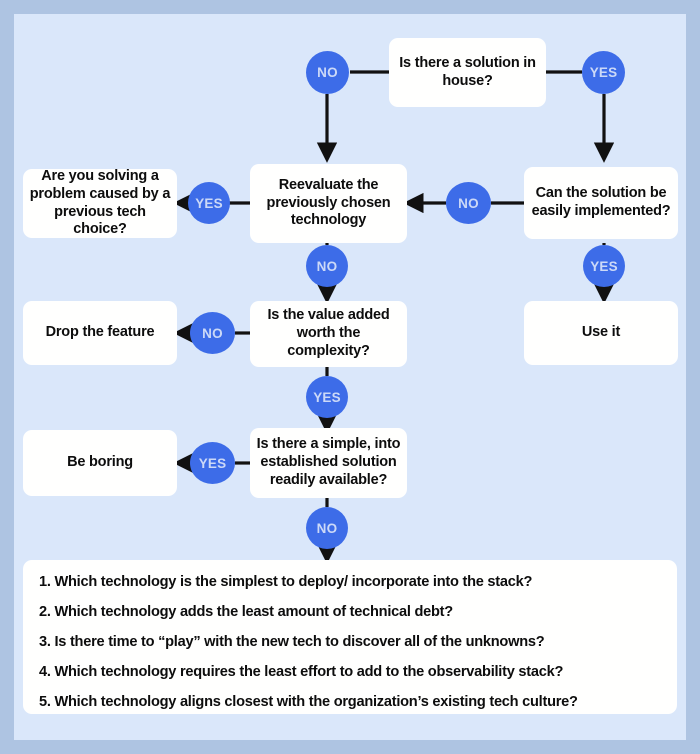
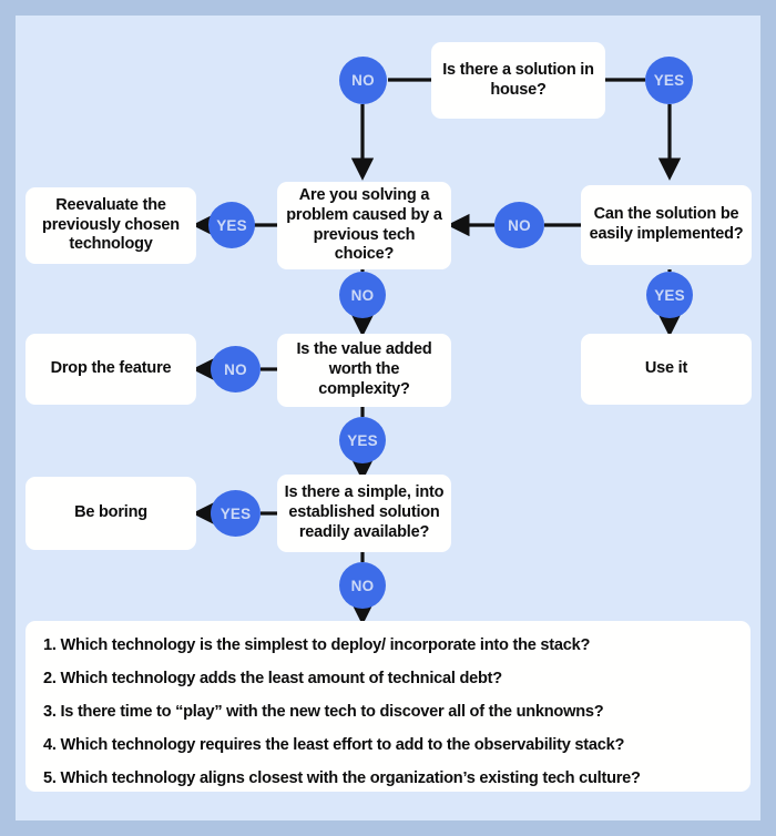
  NO
  Is there a solution in house?
  YES
- Are you solving a problem caused by a previous tech choice?
+ Reevaluate the previously chosen technology
  YES
- Reevaluate the previously chosen technology
+ Are you solving a problem caused by a previous tech choice?
  NO
  Can the solution be easily implemented?
  NO
  YES
  Drop the feature
  NO
  Is the value added worth the complexity?
  Use it
  YES
  Be boring
  YES
  Is there a simple, into established solution readily available?
  NO
  1. Which technology is the simplest to deploy/ incorporate into the stack?
  2. Which technology adds the least amount of technical debt?
  3. Is there time to “play” with the new tech to discover all of the unknowns?
  4. Which technology requires the least effort to add to the observability stack?
  5. Which technology aligns closest with the organization’s existing tech culture?
